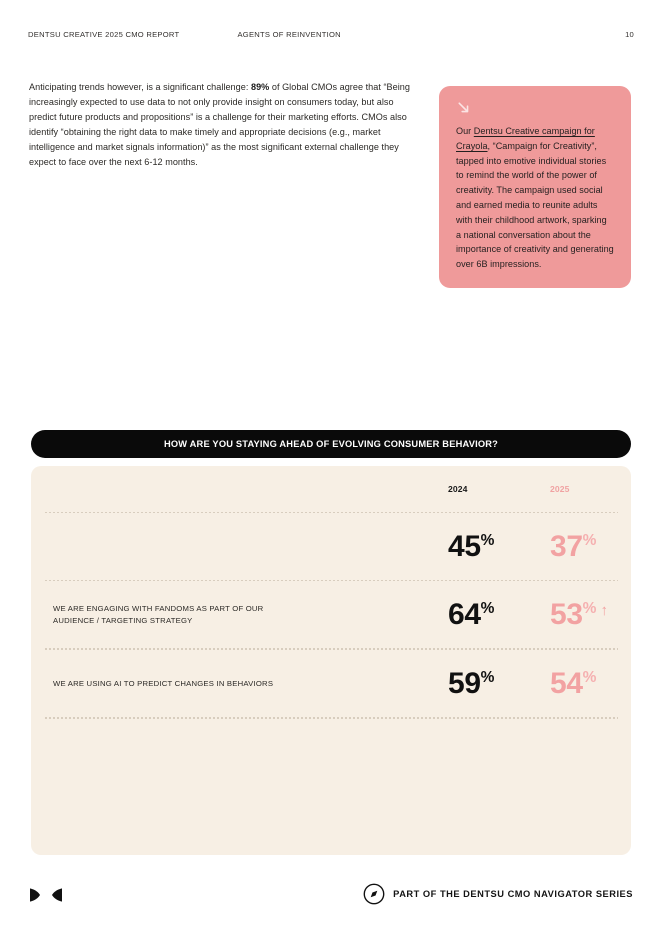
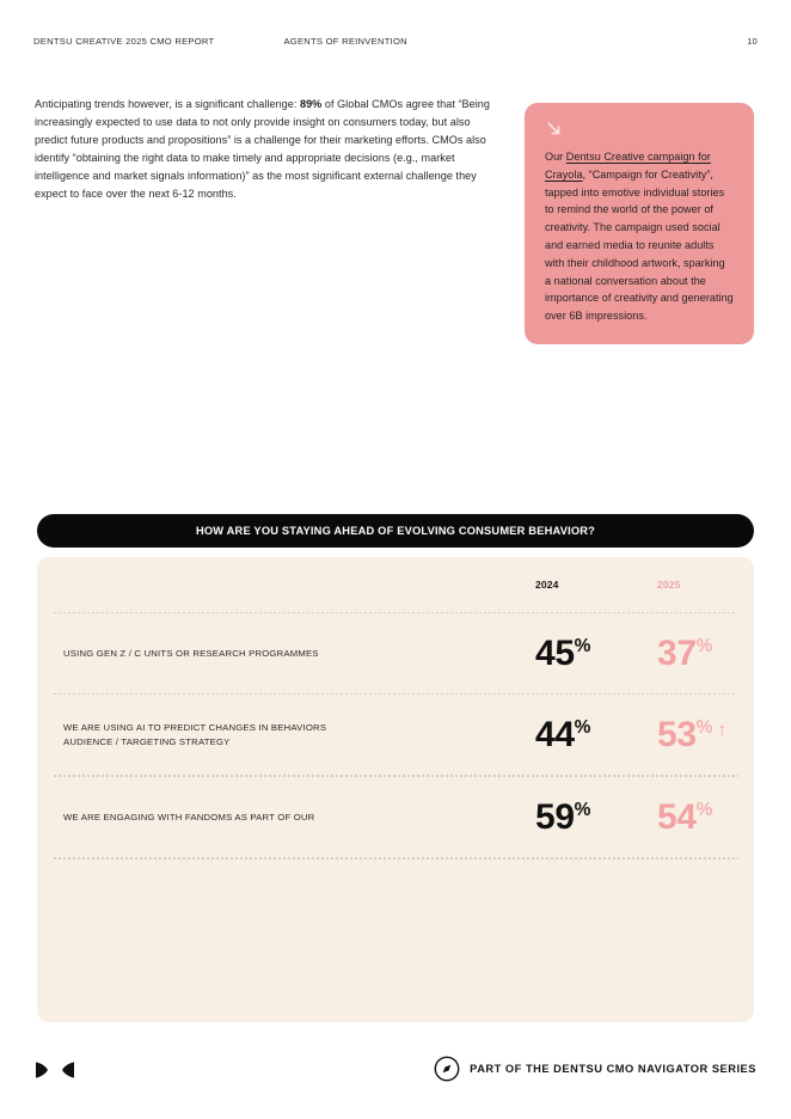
  DENTSU CREATIVE 2025 CMO REPORT
  AGENTS OF REINVENTION
  10
  Anticipating trends however, is a significant challenge: 89% of Global CMOs agree that “Being increasingly expected to use data to not only provide insight on consumers today, but also predict future products and propositions” is a challenge for their marketing efforts. CMOs also identify “obtaining the right data to make timely and appropriate decisions (e.g., market intelligence and market signals information)” as the most significant external challenge they expect to face over the next 6-12 months.
  Our Dentsu Creative campaign for Crayola, “Campaign for Creativity”, tapped into emotive individual stories to remind the world of the power of creativity. The campaign used social and earned media to reunite adults with their childhood artwork, sparking a national conversation about the importance of creativity and generating over 6B impressions.
  HOW ARE YOU STAYING AHEAD OF EVOLVING CONSUMER BEHAVIOR?
  2024
  2025
+ USING GEN Z / C UNITS OR RESEARCH PROGRAMMES
  45%
  37%
- WE ARE ENGAGING WITH FANDOMS AS PART OF OUR
+ WE ARE USING AI TO PREDICT CHANGES IN BEHAVIORS
  AUDIENCE / TARGETING STRATEGY
- 64%
+ 44%
  53% ↑
- WE ARE USING AI TO PREDICT CHANGES IN BEHAVIORS
+ WE ARE ENGAGING WITH FANDOMS AS PART OF OUR
  59%
  54%
  PART OF THE DENTSU CMO NAVIGATOR SERIES
